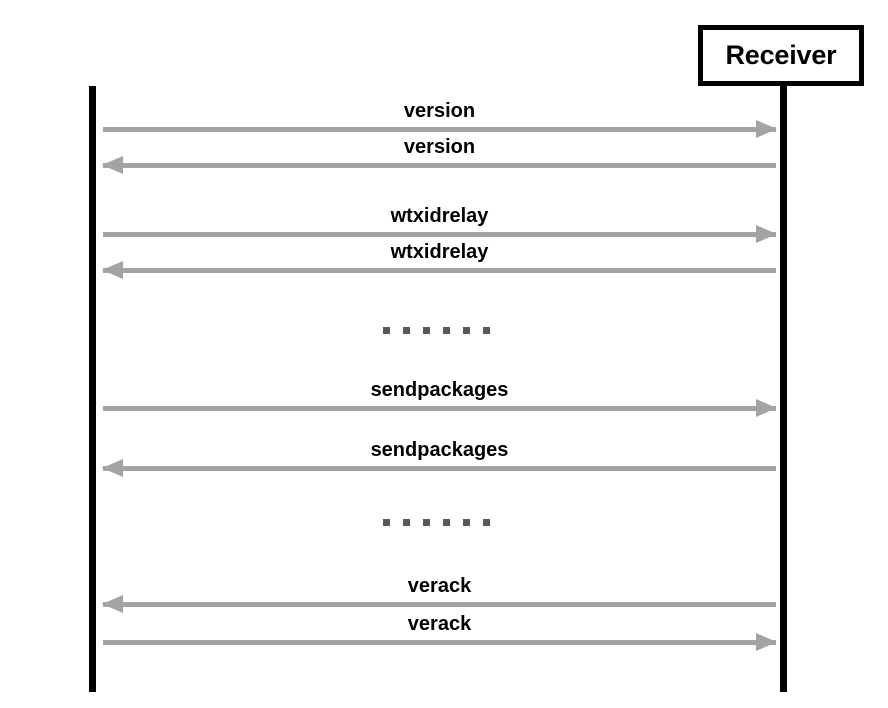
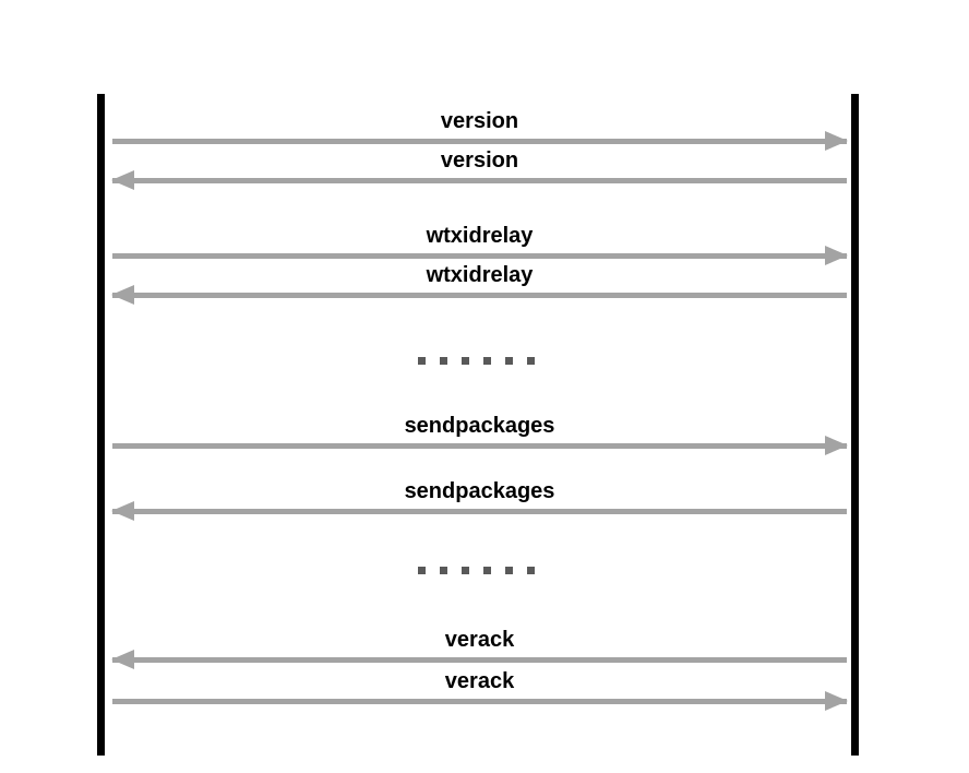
- Receiver
  version
  version
  wtxidrelay
  wtxidrelay
  sendpackages
  sendpackages
  verack
  verack
